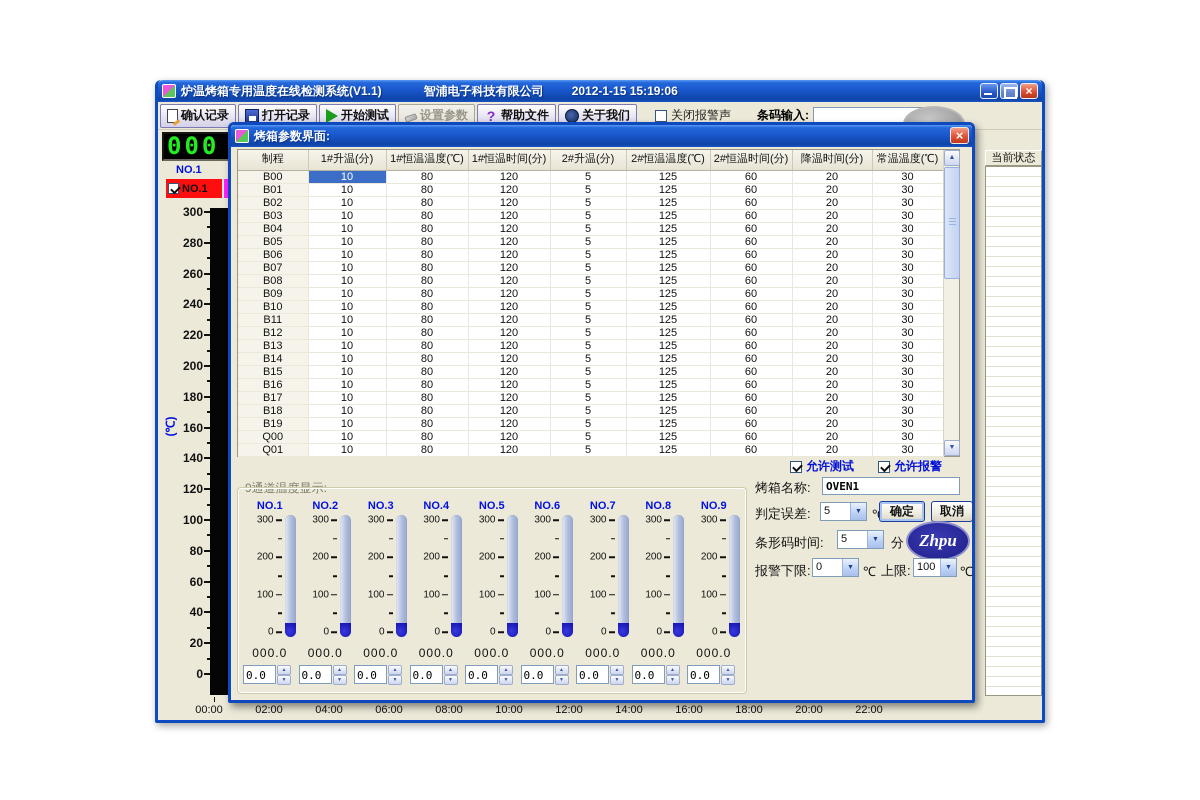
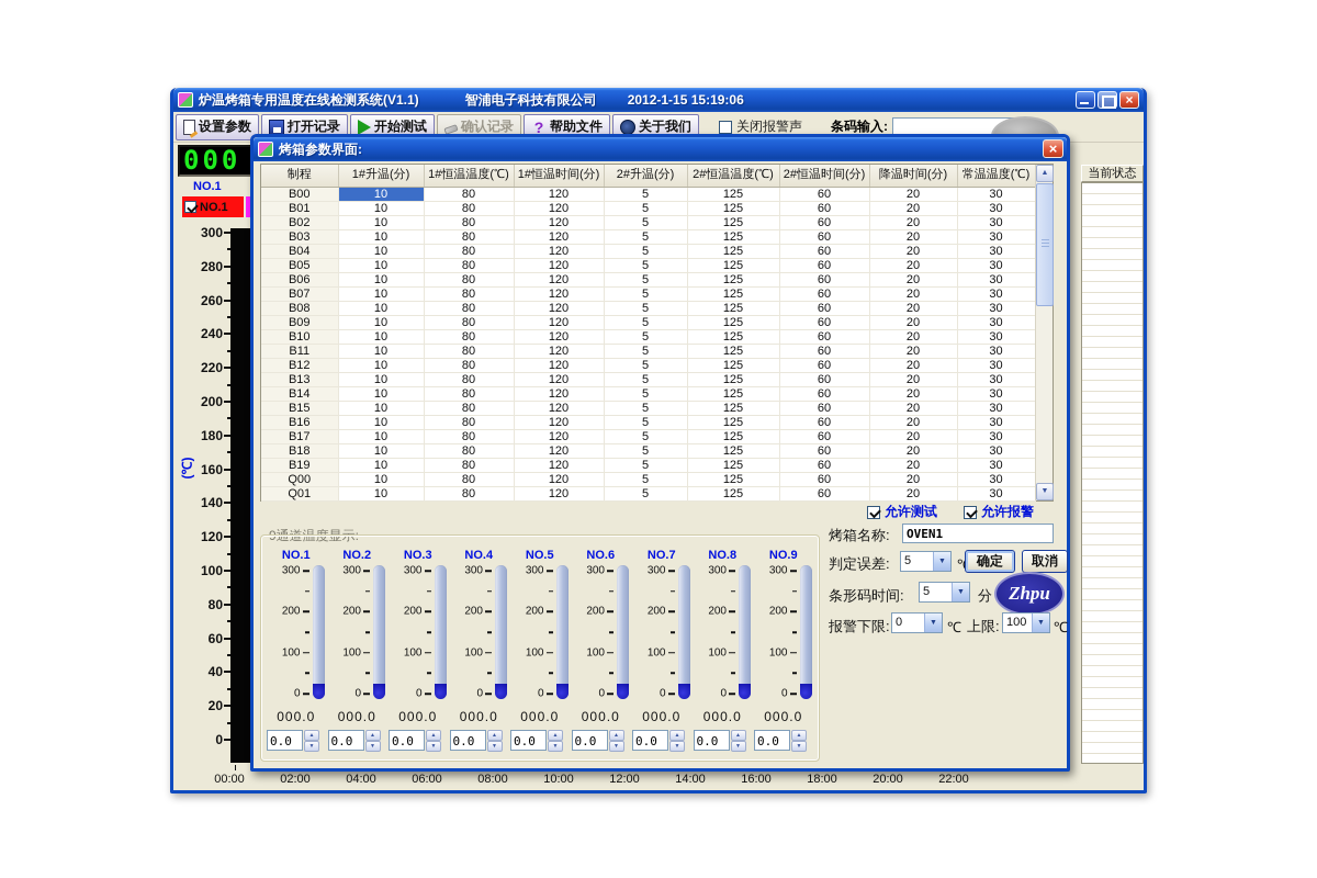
  炉温烤箱专用温度在线检测系统(V1.1)
  智浦电子科技有限公司
  2012-1-15 15:19:06
  ×
- 确认记录
+ 设置参数
  打开记录
  开始测试
- 设置参数
+ 确认记录
  帮助文件
  关于我们
  关闭报警声
  条码输入:
  000
  NO.1
  NO.1
  300
  280
  260
  240
  220
  200
  180
  160
  140
  120
  100
  80
  60
  40
  20
  0
  00:00
  02:00
  04:00
  06:00
  08:00
  10:00
  12:00
  14:00
  16:00
  18:00
  20:00
  22:00
  当前状态
  烤箱参数界面:
  ×
  制程	1#升温(分)	1#恒温温度(℃)	1#恒温时间(分)	2#升温(分)	2#恒温温度(℃)	2#恒温时间(分)	降温时间(分)	常温温度(℃)
  B00	10	80	120	5	125	60	20	30
  B01	10	80	120	5	125	60	20	30
  B02	10	80	120	5	125	60	20	30
  B03	10	80	120	5	125	60	20	30
  B04	10	80	120	5	125	60	20	30
  B05	10	80	120	5	125	60	20	30
  B06	10	80	120	5	125	60	20	30
  B07	10	80	120	5	125	60	20	30
  B08	10	80	120	5	125	60	20	30
  B09	10	80	120	5	125	60	20	30
  B10	10	80	120	5	125	60	20	30
  B11	10	80	120	5	125	60	20	30
  B12	10	80	120	5	125	60	20	30
  B13	10	80	120	5	125	60	20	30
  B14	10	80	120	5	125	60	20	30
  B15	10	80	120	5	125	60	20	30
  B16	10	80	120	5	125	60	20	30
  B17	10	80	120	5	125	60	20	30
  B18	10	80	120	5	125	60	20	30
  B19	10	80	120	5	125	60	20	30
  Q00	10	80	120	5	125	60	20	30
  Q01	10	80	120	5	125	60	20	30
  允许测试
  允许报警
  烤箱名称:
  OVEN1
  判定误差:
  5
  确定
  取消
  条形码时间:
  5
  分
  Zhpu
  报警下限:
  0
  ℃
  上限:
  100
  ℃
  9通道温度显示:
  NO.1
  300
  200
  100
  0
  000.0
  0.0
  NO.2
  300
  200
  100
  0
  000.0
  0.0
  NO.3
  300
  200
  100
  0
  000.0
  0.0
  NO.4
  300
  200
  100
  0
  000.0
  0.0
  NO.5
  300
  200
  100
  0
  000.0
  0.0
  NO.6
  300
  200
  100
  0
  000.0
  0.0
  NO.7
  300
  200
  100
  0
  000.0
  0.0
  NO.8
  300
  200
  100
  0
  000.0
  0.0
  NO.9
  300
  200
  100
  0
  000.0
  0.0
